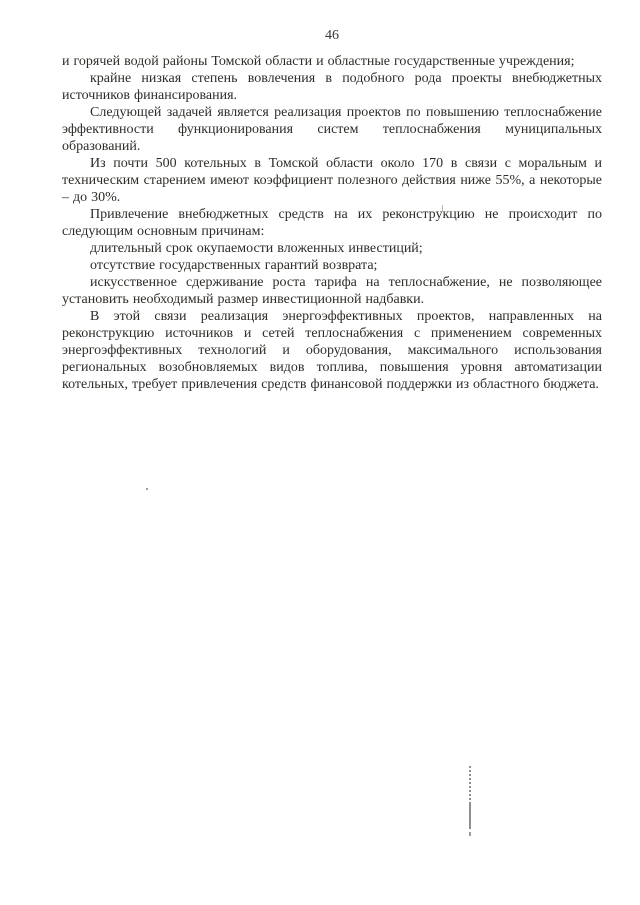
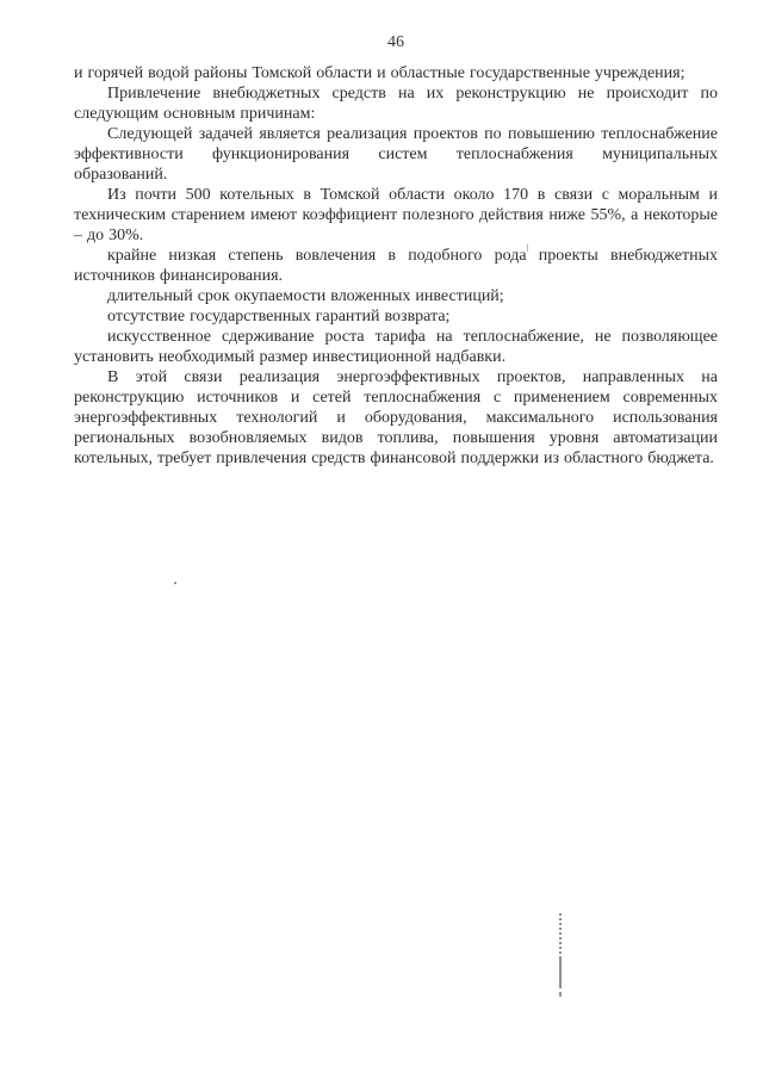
  46
  и горячей водой районы Томской области и областные государственные учреждения;
- крайне низкая степень вовлечения в подобного рода проекты внебюджетных источников финансирования.
+ Привлечение внебюджетных средств на их реконструкцию не происходит по следующим основным причинам:
  Следующей задачей является реализация проектов по повышению теплоснабжение эффективности функционирования систем теплоснабжения муниципальных образований.
  Из почти 500 котельных в Томской области около 170 в связи с моральным и техническим старением имеют коэффициент полезного действия ниже 55%, а некоторые – до 30%.
- Привлечение внебюджетных средств на их реконструкцию не происходит по следующим основным причинам:
+ крайне низкая степень вовлечения в подобного рода проекты внебюджетных источников финансирования.
  длительный срок окупаемости вложенных инвестиций;
  отсутствие государственных гарантий возврата;
  искусственное сдерживание роста тарифа на теплоснабжение, не позволяющее установить необходимый размер инвестиционной надбавки.
  В этой связи реализация энергоэффективных проектов, направленных на реконструкцию источников и сетей теплоснабжения с применением современных энергоэффективных технологий и оборудования, максимального использования региональных возобновляемых видов топлива, повышения уровня автоматизации котельных, требует привлечения средств финансовой поддержки из областного бюджета.
